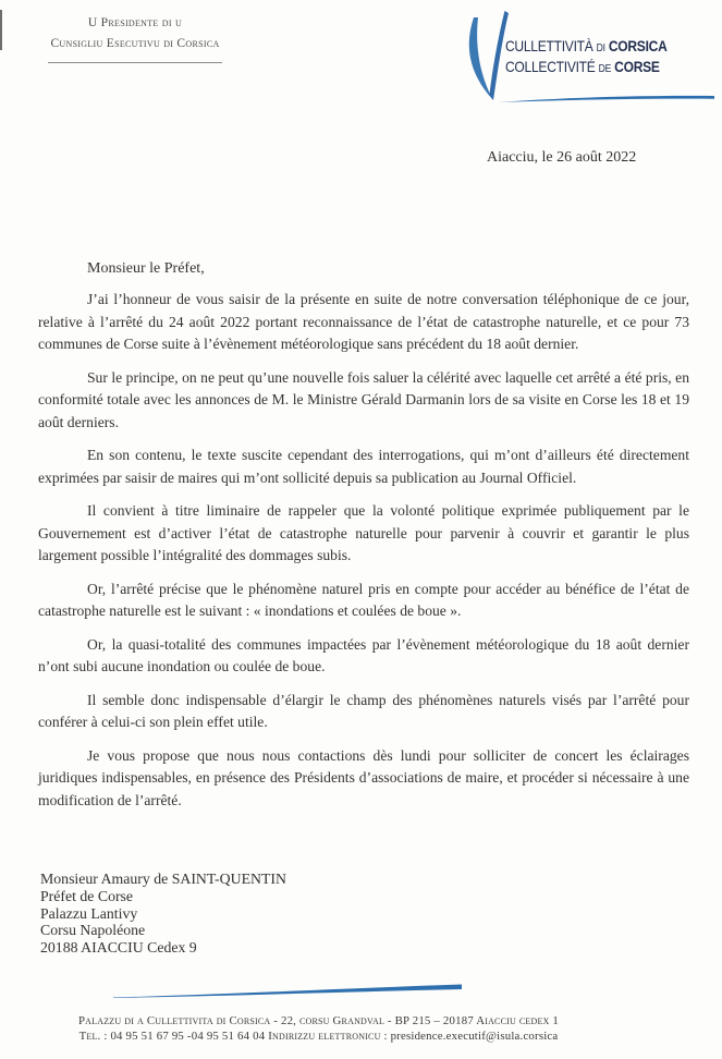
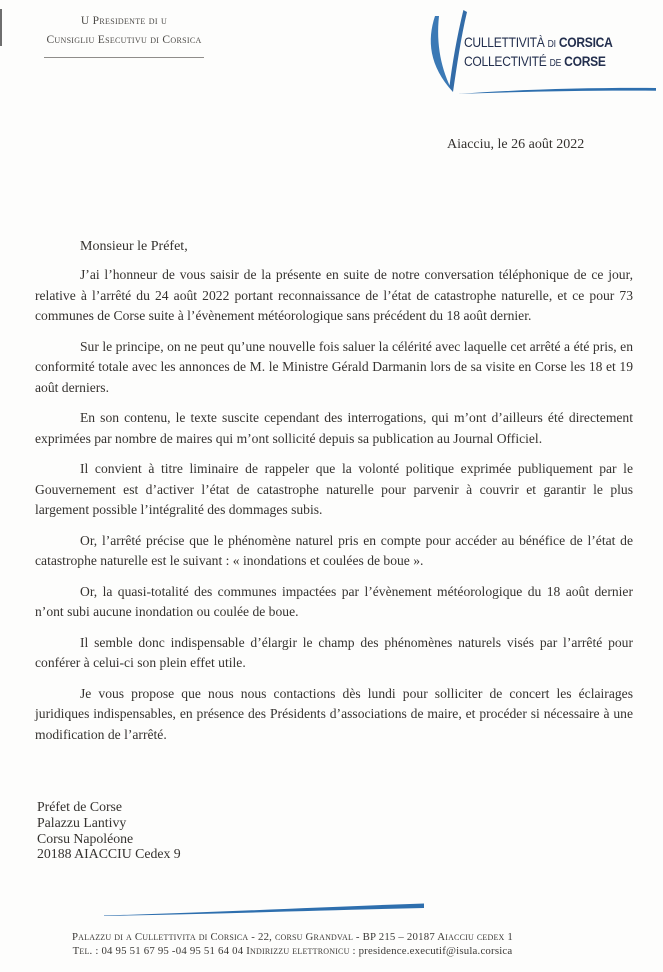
  U Presidente di u
  Cunsigliu Esecutivu di Corsica
  CULLETTIVITÀ DI CORSICA
  COLLECTIVITÉ DE CORSE
  Aiacciu, le 26 août 2022
  Monsieur le Préfet,
  J’ai l’honneur de vous saisir de la présente en suite de notre conversation téléphonique de ce jour, relative à l’arrêté du 24 août 2022 portant reconnaissance de l’état de catastrophe naturelle, et ce pour 73 communes de Corse suite à l’évènement météorologique sans précédent du 18 août dernier.
  Sur le principe, on ne peut qu’une nouvelle fois saluer la célérité avec laquelle cet arrêté a été pris, en conformité totale avec les annonces de M. le Ministre Gérald Darmanin lors de sa visite en Corse les 18 et 19 août derniers.
- En son contenu, le texte suscite cependant des interrogations, qui m’ont d’ailleurs été directement exprimées par saisir de maires qui m’ont sollicité depuis sa publication au Journal Officiel.
+ En son contenu, le texte suscite cependant des interrogations, qui m’ont d’ailleurs été directement exprimées par nombre de maires qui m’ont sollicité depuis sa publication au Journal Officiel.
  Il convient à titre liminaire de rappeler que la volonté politique exprimée publiquement par le Gouvernement est d’activer l’état de catastrophe naturelle pour parvenir à couvrir et garantir le plus largement possible l’intégralité des dommages subis.
  Or, l’arrêté précise que le phénomène naturel pris en compte pour accéder au bénéfice de l’état de catastrophe naturelle est le suivant : « inondations et coulées de boue ».
  Or, la quasi-totalité des communes impactées par l’évènement météorologique du 18 août dernier n’ont subi aucune inondation ou coulée de boue.
  Il semble donc indispensable d’élargir le champ des phénomènes naturels visés par l’arrêté pour conférer à celui-ci son plein effet utile.
  Je vous propose que nous nous contactions dès lundi pour solliciter de concert les éclairages juridiques indispensables, en présence des Présidents d’associations de maire, et procéder si nécessaire à une modification de l’arrêté.
- Monsieur Amaury de SAINT-QUENTIN
  Préfet de Corse
  Palazzu Lantivy
  Corsu Napoléone
  20188 AIACCIU Cedex 9
  Palazzu di a Cullettivita di Corsica - 22, corsu Grandval - BP 215 – 20187 Aiacciu cedex 1
  Tel. : 04 95 51 67 95 -04 95 51 64 04 Indirizzu elettronicu : presidence.executif@isula.corsica
